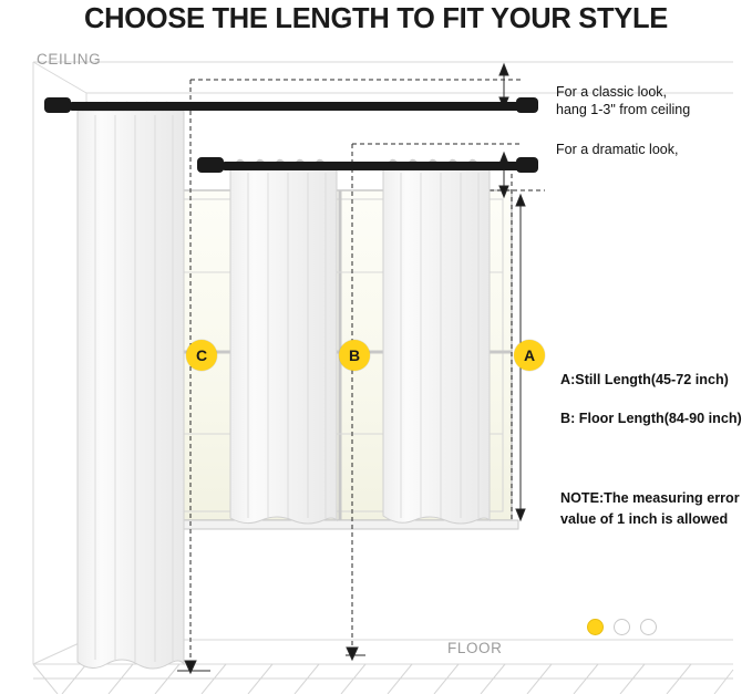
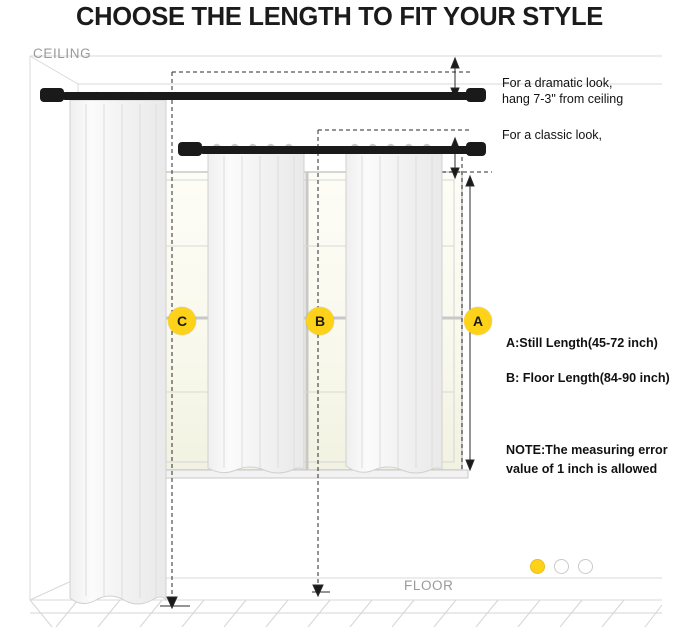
  CHOOSE THE LENGTH TO FIT YOUR STYLE
  CEILING
  FLOOR
- For a classic look,
+ For a dramatic look,
- hang 1-3" from ceiling
+ hang 7-3" from ceiling
- For a dramatic look,
+ For a classic look,
  C
  B
  A
  A:Still Length(45-72 inch)
  B: Floor Length(84-90 inch)
  NOTE:The measuring error
  value of 1 inch is allowed
